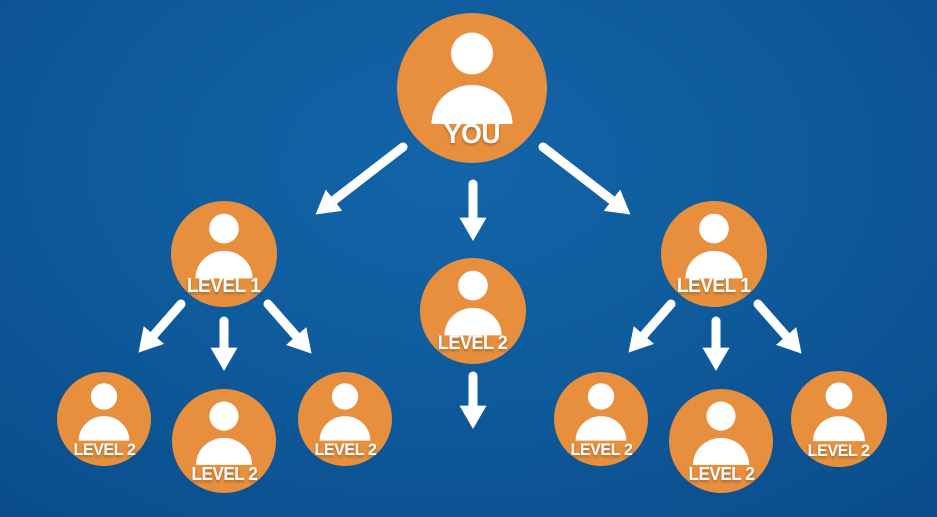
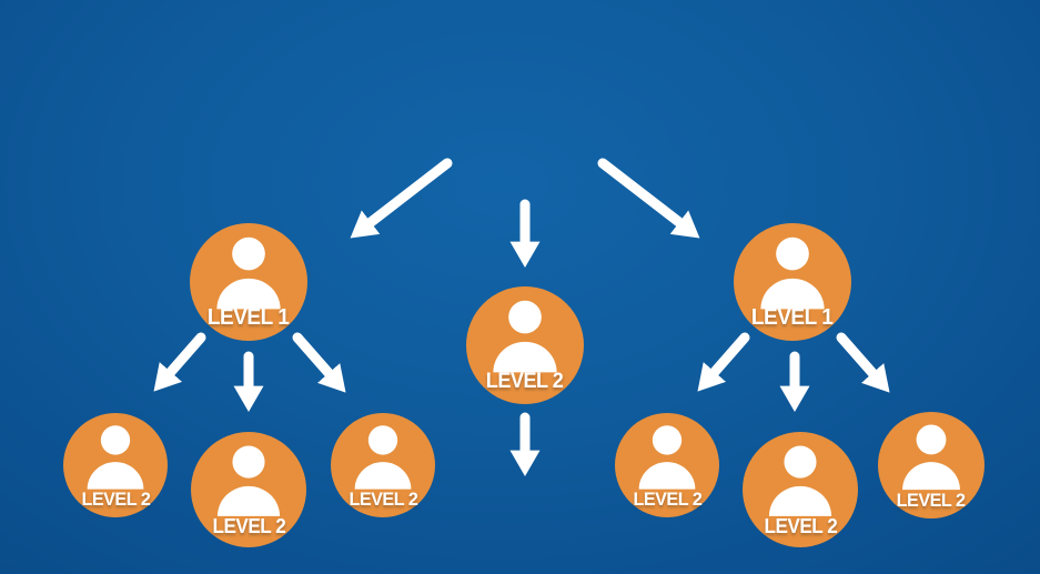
- YOU
  LEVEL 1
  LEVEL 1
  LEVEL 2
  LEVEL 2
  LEVEL 2
  LEVEL 2
  LEVEL 2
  LEVEL 2
  LEVEL 2
